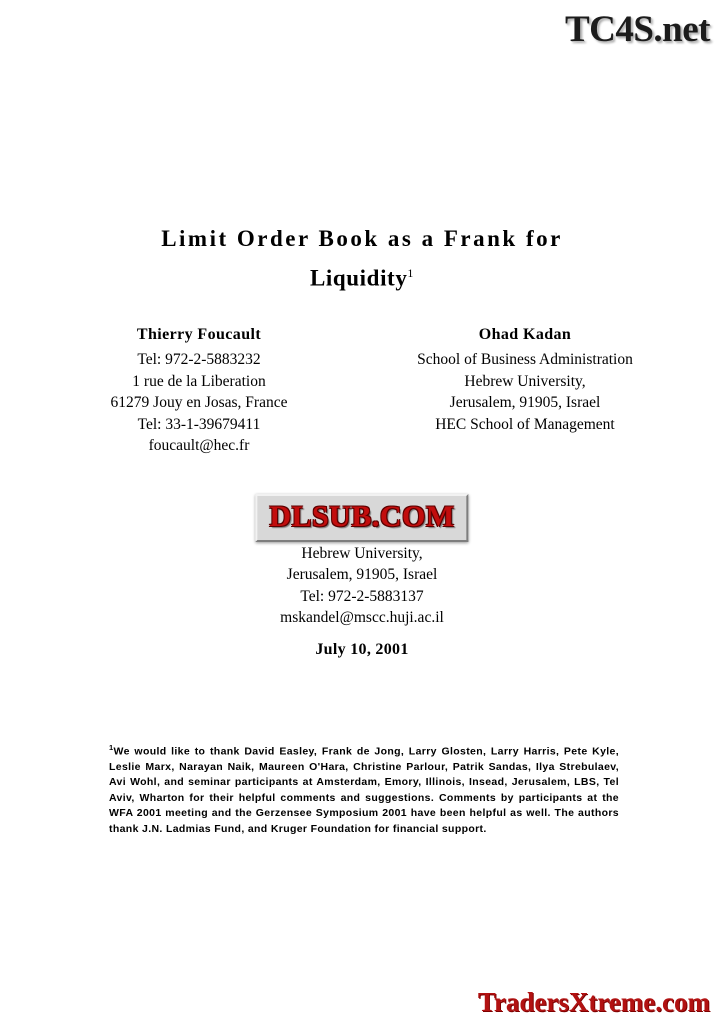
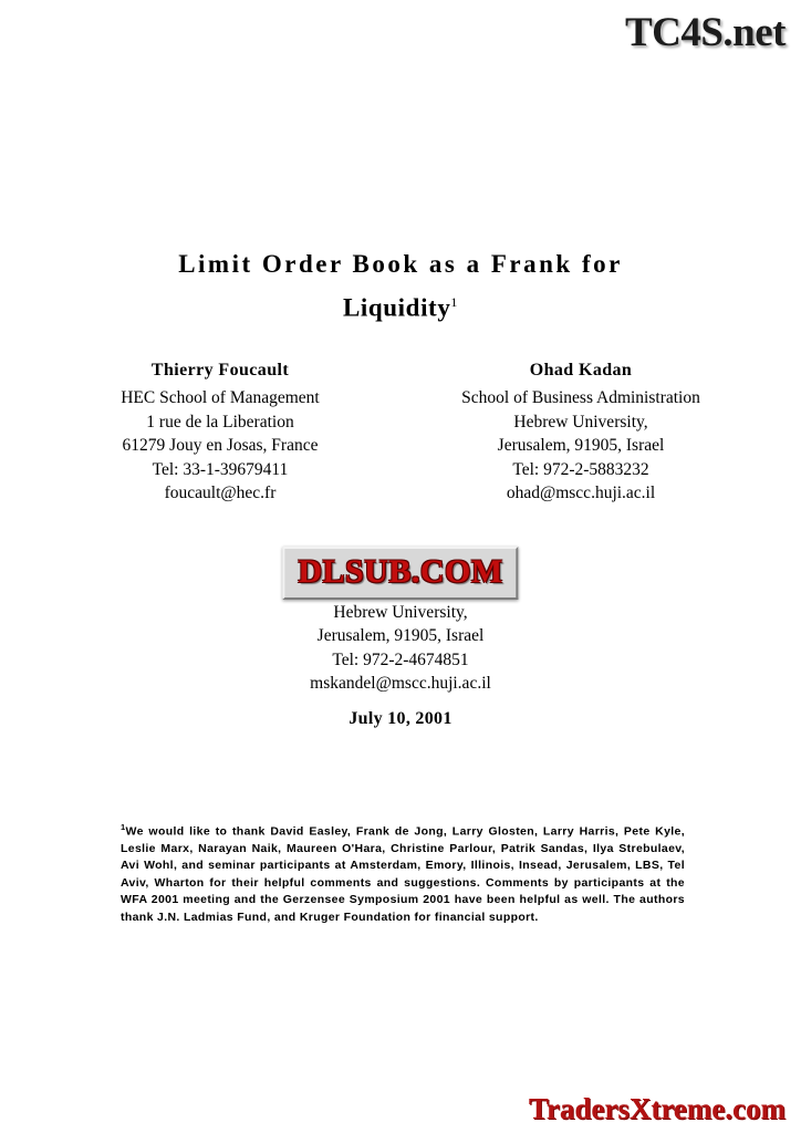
  TC4S.net
  Limit Order Book as a Frank for
  Liquidity1
  Thierry Foucault
- Tel: 972-2-5883232
+ HEC School of Management
  1 rue de la Liberation
  61279 Jouy en Josas, France
  Tel: 33-1-39679411
  foucault@hec.fr
  Ohad Kadan
  School of Business Administration
  Hebrew University,
  Jerusalem, 91905, Israel
- HEC School of Management
+ Tel: 972-2-5883232
+ ohad@mscc.huji.ac.il
  Hebrew University,
  Jerusalem, 91905, Israel
- Tel: 972-2-5883137
+ Tel: 972-2-4674851
  mskandel@mscc.huji.ac.il
  DLSUB.COM
  July 10, 2001
  1We would like to thank David Easley, Frank de Jong, Larry Glosten, Larry Harris, Pete Kyle, Leslie Marx, Narayan Naik, Maureen O'Hara, Christine Parlour, Patrik Sandas, Ilya Strebulaev, Avi Wohl, and seminar participants at Amsterdam, Emory, Illinois, Insead, Jerusalem, LBS, Tel Aviv, Wharton for their helpful comments and suggestions. Comments by participants at the WFA 2001 meeting and the Gerzensee Symposium 2001 have been helpful as well. The authors thank J.N. Ladmias Fund, and Kruger Foundation for financial support.
  TradersXtreme.com
